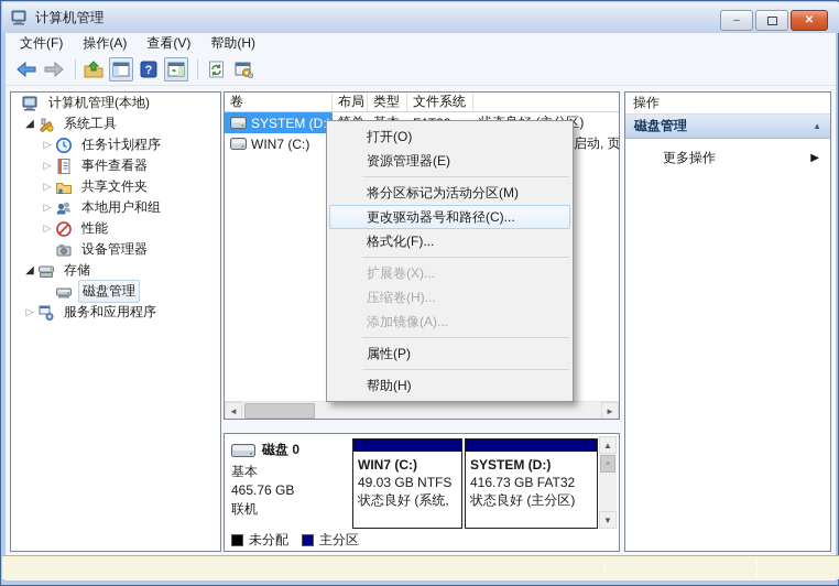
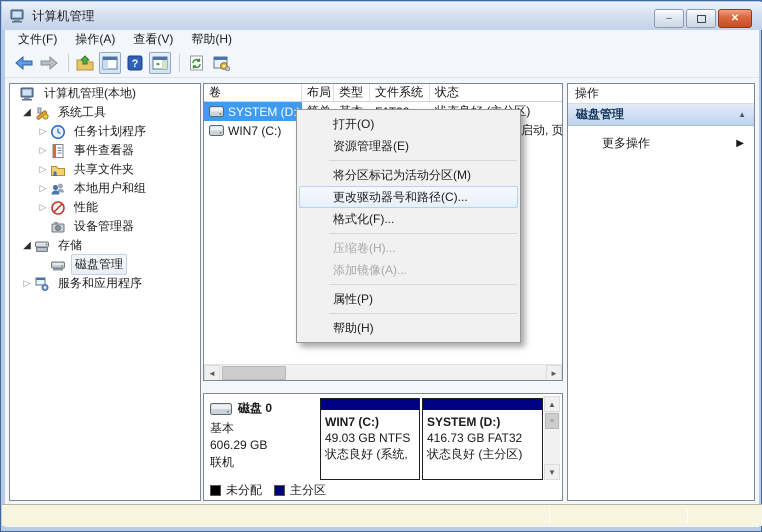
  计算机管理
  –
  ✕
  文件(F)
  操作(A)
  查看(V)
  帮助(H)
  ?
  计算机管理(本地)
  ◢
  系统工具
  ▷
  任务计划程序
  ▷
  事件查看器
  ▷
  共享文件夹
  ▷
  本地用户和组
  ▷
  性能
  设备管理器
  ◢
  存储
  磁盘管理
  ▷
  服务和应用程序
  卷
  布局
  类型
  文件系统
+ 状态
  SYSTEM (D:
  WIN7 (C:)
  ◄
  ►
  磁盘 0
  基本
- 465.76 GB
+ 606.29 GB
  联机
  WIN7 (C:)
  49.03 GB NTFS
  状态良好 (系统,
  SYSTEM (D:)
  416.73 GB FAT32
  状态良好 (主分区)
  ▲
  ▼
  未分配
  主分区
  操作
  磁盘管理
  ▲
  更多操作
  ▶
  打开(O)
  资源管理器(E)
  将分区标记为活动分区(M)
  更改驱动器号和路径(C)...
  格式化(F)...
- 扩展卷(X)...
  压缩卷(H)...
  添加镜像(A)...
  属性(P)
  帮助(H)
